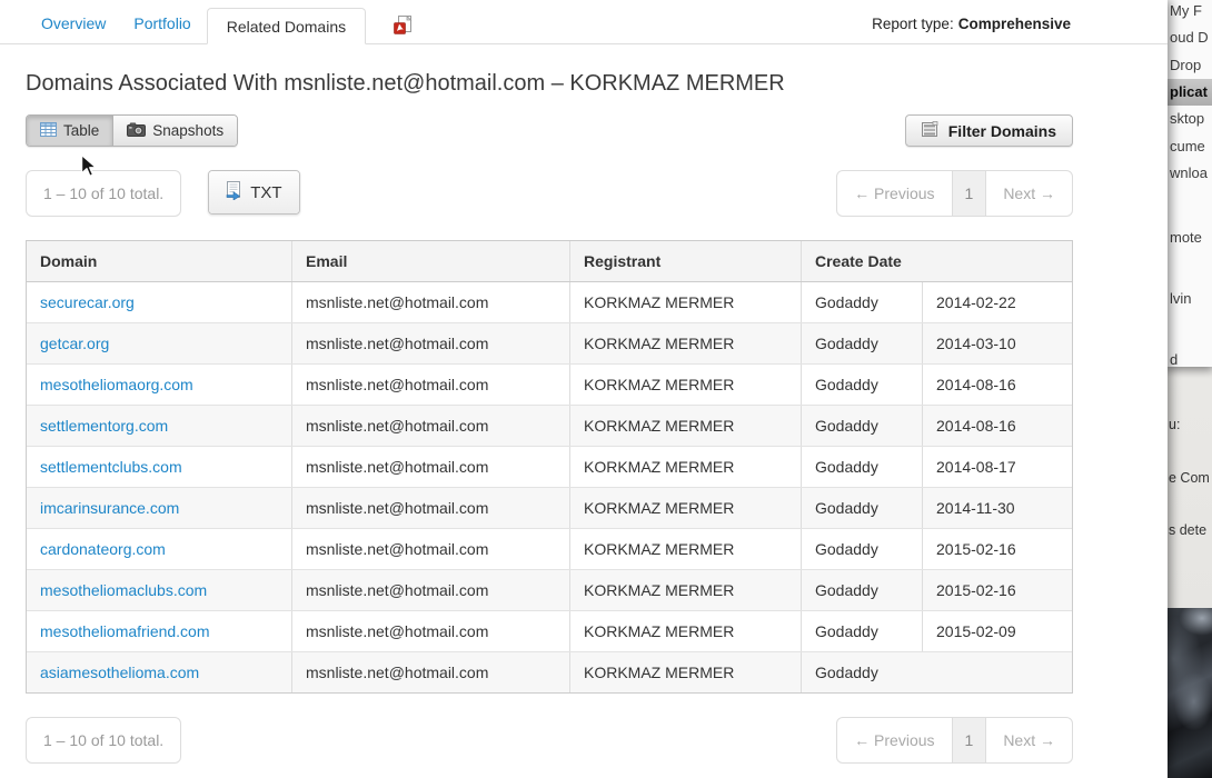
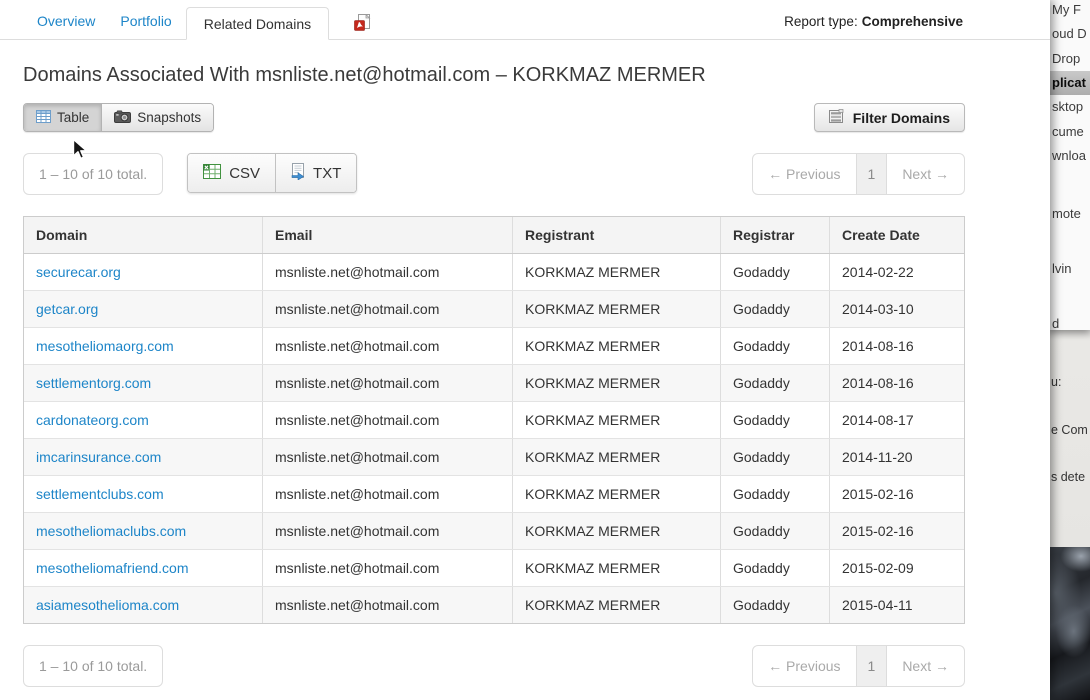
  u:
  e Com
  s dete
  My F
  oud D
  Drop
  plicat
  sktop
  cume
  wnloa
  mote
  lvin
  d
  Overview
  Portfolio
  Related Domains
  Report type: Comprehensive
  Domains Associated With msnliste.net@hotmail.com – KORKMAZ MERMER
  Table
  Snapshots
  Filter Domains
  1 – 10 of 10 total.
+ CSV
  TXT
  ← Previous
  1
  Next →
  Domain
  Email
  Registrant
+ Registrar
  Create Date
  securecar.org
  msnliste.net@hotmail.com
  KORKMAZ MERMER
  Godaddy
  2014-02-22
  getcar.org
  msnliste.net@hotmail.com
  KORKMAZ MERMER
  Godaddy
  2014-03-10
  mesotheliomaorg.com
  msnliste.net@hotmail.com
  KORKMAZ MERMER
  Godaddy
  2014-08-16
  settlementorg.com
  msnliste.net@hotmail.com
  KORKMAZ MERMER
  Godaddy
  2014-08-16
- settlementclubs.com
+ cardonateorg.com
  msnliste.net@hotmail.com
  KORKMAZ MERMER
  Godaddy
  2014-08-17
  imcarinsurance.com
  msnliste.net@hotmail.com
  KORKMAZ MERMER
  Godaddy
- 2014-11-30
+ 2014-11-20
- cardonateorg.com
+ settlementclubs.com
  msnliste.net@hotmail.com
  KORKMAZ MERMER
  Godaddy
  2015-02-16
  mesotheliomaclubs.com
  msnliste.net@hotmail.com
  KORKMAZ MERMER
  Godaddy
  2015-02-16
  mesotheliomafriend.com
  msnliste.net@hotmail.com
  KORKMAZ MERMER
  Godaddy
  2015-02-09
  asiamesothelioma.com
  msnliste.net@hotmail.com
  KORKMAZ MERMER
  Godaddy
+ 2015-04-11
  1 – 10 of 10 total.
  ← Previous
  1
  Next →
